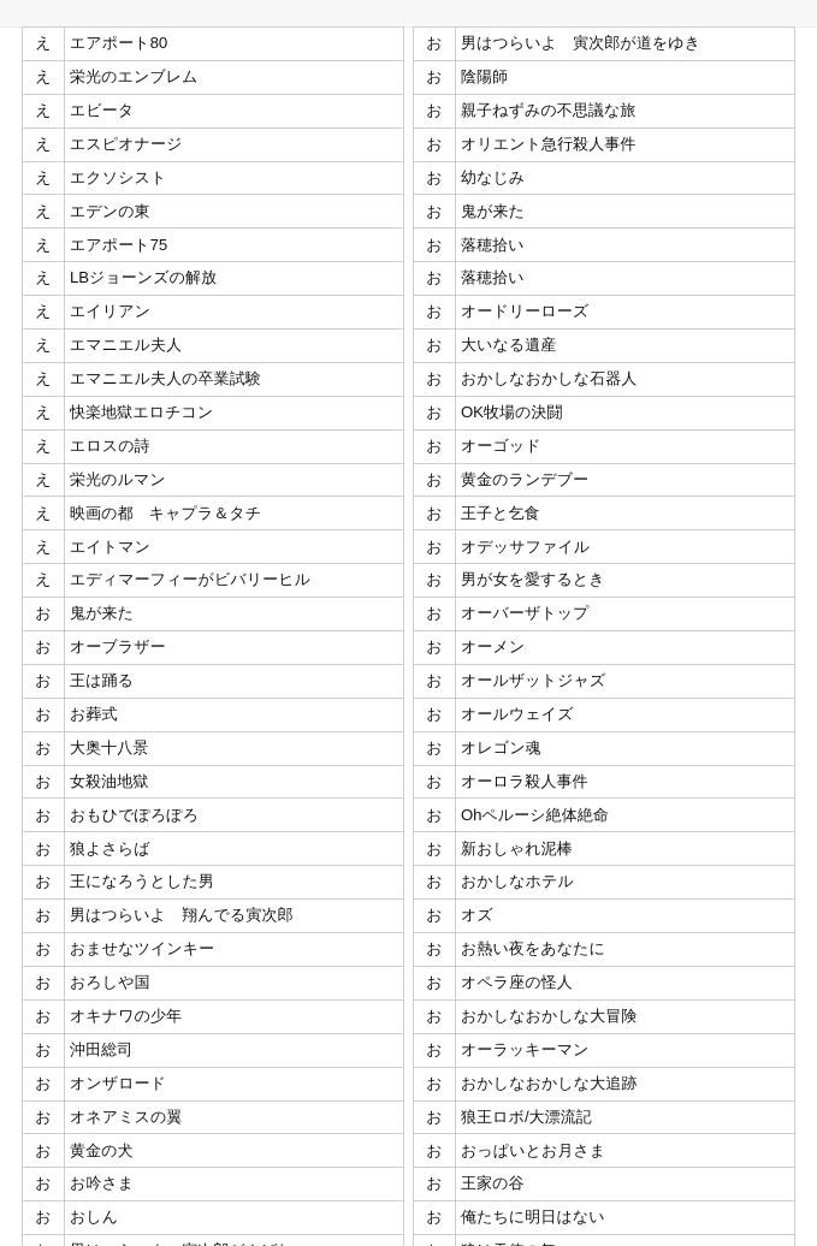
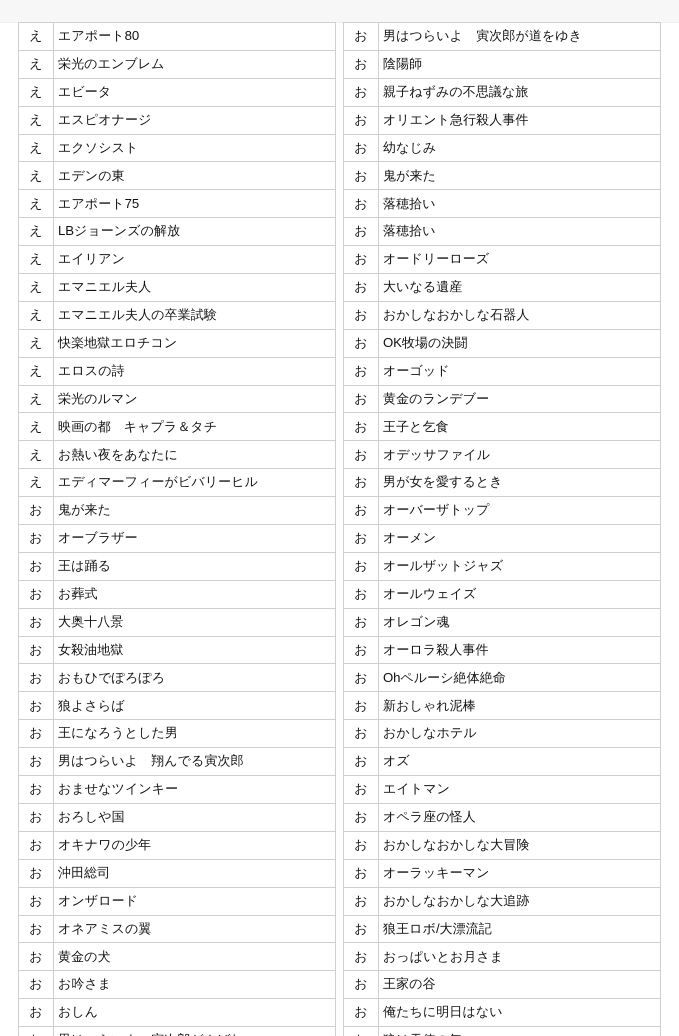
  え	エアポート80
  え	栄光のエンブレム
  え	エビータ
  え	エスピオナージ
  え	エクソシスト
  え	エデンの東
  え	エアポート75
  え	LBジョーンズの解放
  え	エイリアン
  え	エマニエル夫人
  え	エマニエル夫人の卒業試験
  え	快楽地獄エロチコン
  え	エロスの詩
  え	栄光のルマン
  え	映画の都 キャプラ＆タチ
- え	エイトマン
+ え	お熱い夜をあなたに
  え	エディマーフィーがビバリーヒル
  お	鬼が来た
  お	オーブラザー
  お	王は踊る
  お	お葬式
  お	大奥十八景
  お	女殺油地獄
  お	おもひでぽろぽろ
  お	狼よさらば
  お	王になろうとした男
  お	男はつらいよ 翔んでる寅次郎
  お	おませなツインキー
  お	おろしや国
  お	オキナワの少年
  お	沖田総司
  お	オンザロード
  お	オネアミスの翼
  お	黄金の犬
  お	お吟さま
  お	おしん
  お	男はつらいよ 寅次郎が道をゆき
  お	陰陽師
  お	親子ねずみの不思議な旅
  お	オリエント急行殺人事件
  お	幼なじみ
  お	鬼が来た
  お	落穂拾い
  お	落穂拾い
  お	オードリーローズ
  お	大いなる遺産
  お	おかしなおかしな石器人
  お	OK牧場の決闘
  お	オーゴッド
  お	黄金のランデブー
  お	王子と乞食
  お	オデッサファイル
  お	男が女を愛するとき
  お	オーバーザトップ
  お	オーメン
  お	オールザットジャズ
  お	オールウェイズ
  お	オレゴン魂
  お	オーロラ殺人事件
  お	Ohペルーシ絶体絶命
  お	新おしゃれ泥棒
  お	おかしなホテル
  お	オズ
- お	お熱い夜をあなたに
+ お	エイトマン
  お	オペラ座の怪人
  お	おかしなおかしな大冒険
  お	オーラッキーマン
  お	おかしなおかしな大追跡
  お	狼王ロボ/大漂流記
  お	おっぱいとお月さま
  お	王家の谷
  お	俺たちに明日はない
